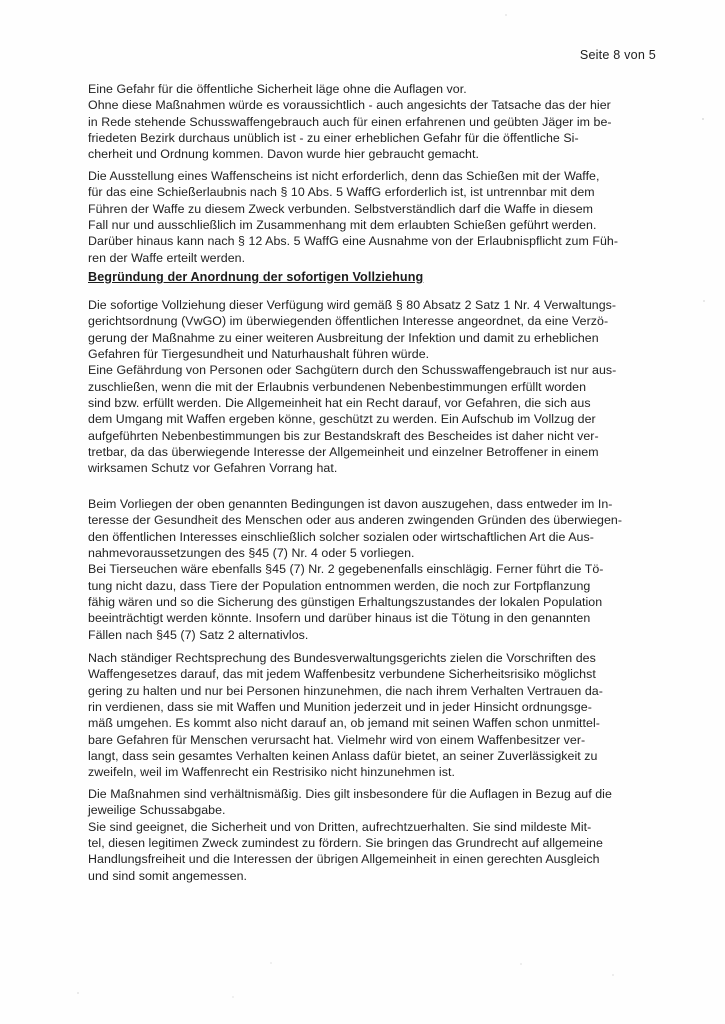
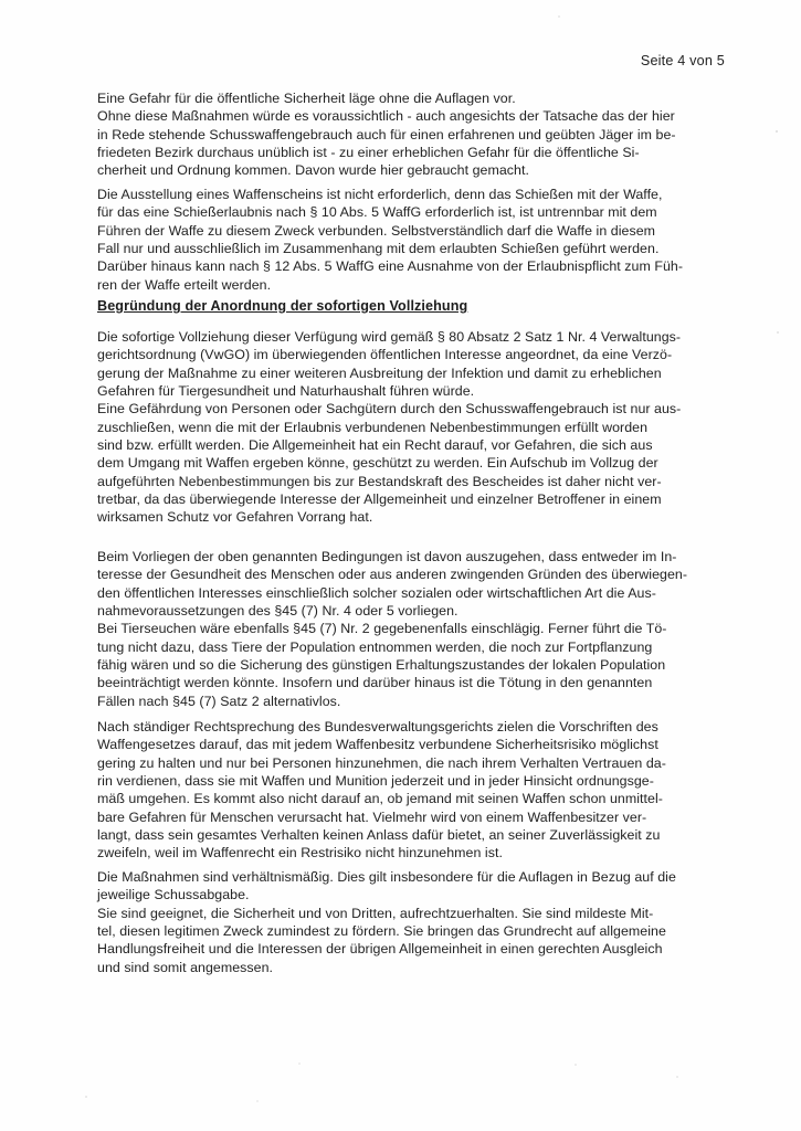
- Seite 8 von 5
+ Seite 4 von 5
  Eine Gefahr für die öffentliche Sicherheit läge ohne die Auflagen vor.
  Ohne diese Maßnahmen würde es voraussichtlich - auch angesichts der Tatsache das der hier
  in Rede stehende Schusswaffengebrauch auch für einen erfahrenen und geübten Jäger im be-
  friedeten Bezirk durchaus unüblich ist - zu einer erheblichen Gefahr für die öffentliche Si-
  cherheit und Ordnung kommen. Davon wurde hier gebraucht gemacht.
  Die Ausstellung eines Waffenscheins ist nicht erforderlich, denn das Schießen mit der Waffe,
  für das eine Schießerlaubnis nach § 10 Abs. 5 WaffG erforderlich ist, ist untrennbar mit dem
  Führen der Waffe zu diesem Zweck verbunden. Selbstverständlich darf die Waffe in diesem
  Fall nur und ausschließlich im Zusammenhang mit dem erlaubten Schießen geführt werden.
  Darüber hinaus kann nach § 12 Abs. 5 WaffG eine Ausnahme von der Erlaubnispflicht zum Füh-
  ren der Waffe erteilt werden.
  Begründung der Anordnung der sofortigen Vollziehung
  Die sofortige Vollziehung dieser Verfügung wird gemäß § 80 Absatz 2 Satz 1 Nr. 4 Verwaltungs-
  gerichtsordnung (VwGO) im überwiegenden öffentlichen Interesse angeordnet, da eine Verzö-
  gerung der Maßnahme zu einer weiteren Ausbreitung der Infektion und damit zu erheblichen
  Gefahren für Tiergesundheit und Naturhaushalt führen würde.
  Eine Gefährdung von Personen oder Sachgütern durch den Schusswaffengebrauch ist nur aus-
  zuschließen, wenn die mit der Erlaubnis verbundenen Nebenbestimmungen erfüllt worden
  sind bzw. erfüllt werden. Die Allgemeinheit hat ein Recht darauf, vor Gefahren, die sich aus
  dem Umgang mit Waffen ergeben könne, geschützt zu werden. Ein Aufschub im Vollzug der
  aufgeführten Nebenbestimmungen bis zur Bestandskraft des Bescheides ist daher nicht ver-
  tretbar, da das überwiegende Interesse der Allgemeinheit und einzelner Betroffener in einem
  wirksamen Schutz vor Gefahren Vorrang hat.
  Beim Vorliegen der oben genannten Bedingungen ist davon auszugehen, dass entweder im In-
  teresse der Gesundheit des Menschen oder aus anderen zwingenden Gründen des überwiegen-
  den öffentlichen Interesses einschließlich solcher sozialen oder wirtschaftlichen Art die Aus-
  nahmevoraussetzungen des §45 (7) Nr. 4 oder 5 vorliegen.
  Bei Tierseuchen wäre ebenfalls §45 (7) Nr. 2 gegebenenfalls einschlägig. Ferner führt die Tö-
  tung nicht dazu, dass Tiere der Population entnommen werden, die noch zur Fortpflanzung
  fähig wären und so die Sicherung des günstigen Erhaltungszustandes der lokalen Population
  beeinträchtigt werden könnte. Insofern und darüber hinaus ist die Tötung in den genannten
  Fällen nach §45 (7) Satz 2 alternativlos.
  Nach ständiger Rechtsprechung des Bundesverwaltungsgerichts zielen die Vorschriften des
  Waffengesetzes darauf, das mit jedem Waffenbesitz verbundene Sicherheitsrisiko möglichst
  gering zu halten und nur bei Personen hinzunehmen, die nach ihrem Verhalten Vertrauen da-
  rin verdienen, dass sie mit Waffen und Munition jederzeit und in jeder Hinsicht ordnungsge-
  mäß umgehen. Es kommt also nicht darauf an, ob jemand mit seinen Waffen schon unmittel-
  bare Gefahren für Menschen verursacht hat. Vielmehr wird von einem Waffenbesitzer ver-
  langt, dass sein gesamtes Verhalten keinen Anlass dafür bietet, an seiner Zuverlässigkeit zu
  zweifeln, weil im Waffenrecht ein Restrisiko nicht hinzunehmen ist.
  Die Maßnahmen sind verhältnismäßig. Dies gilt insbesondere für die Auflagen in Bezug auf die
  jeweilige Schussabgabe.
  Sie sind geeignet, die Sicherheit und von Dritten, aufrechtzuerhalten. Sie sind mildeste Mit-
  tel, diesen legitimen Zweck zumindest zu fördern. Sie bringen das Grundrecht auf allgemeine
  Handlungsfreiheit und die Interessen der übrigen Allgemeinheit in einen gerechten Ausgleich
  und sind somit angemessen.
